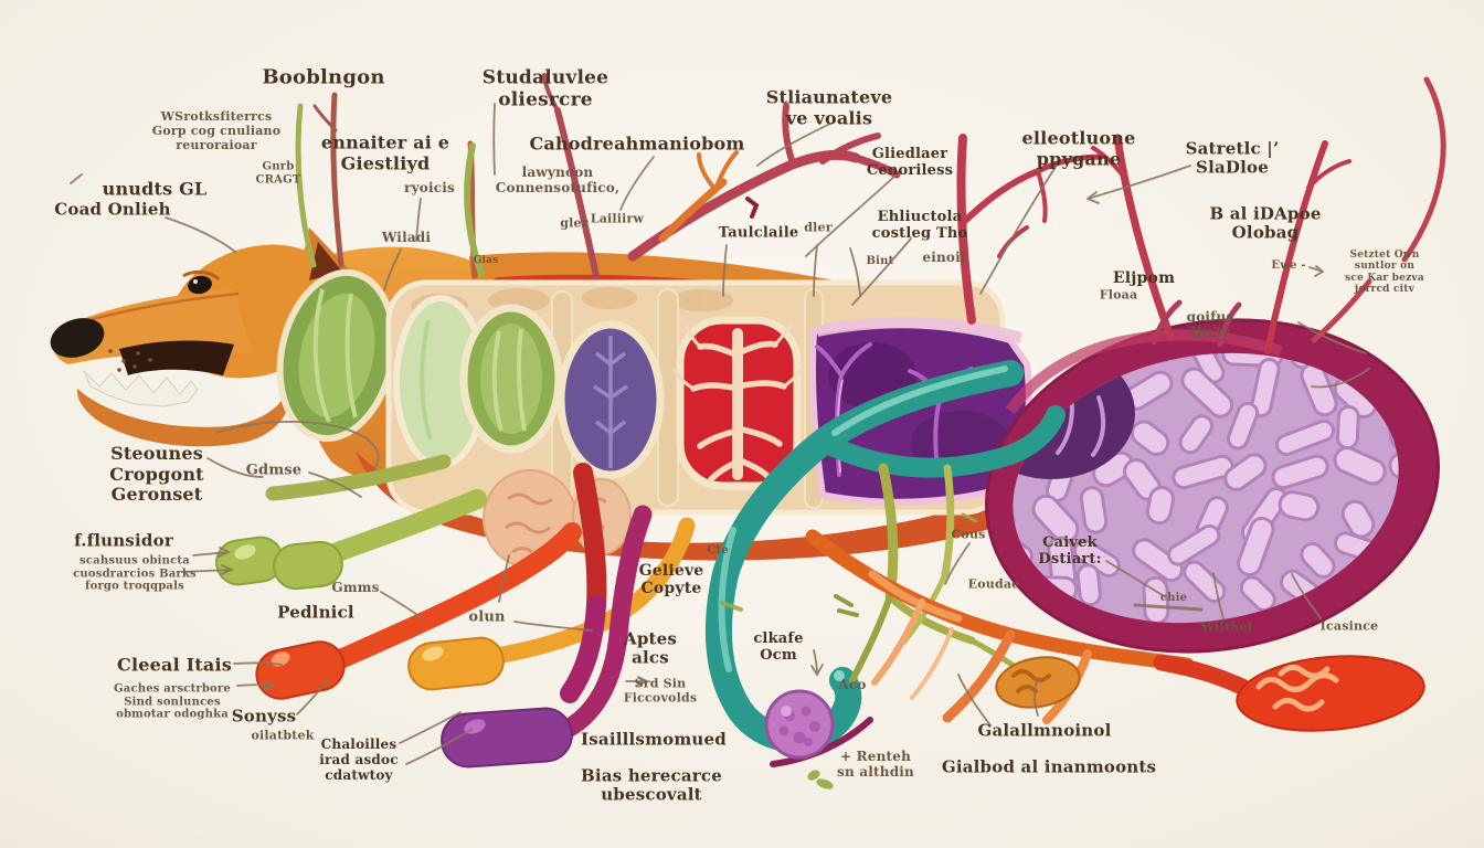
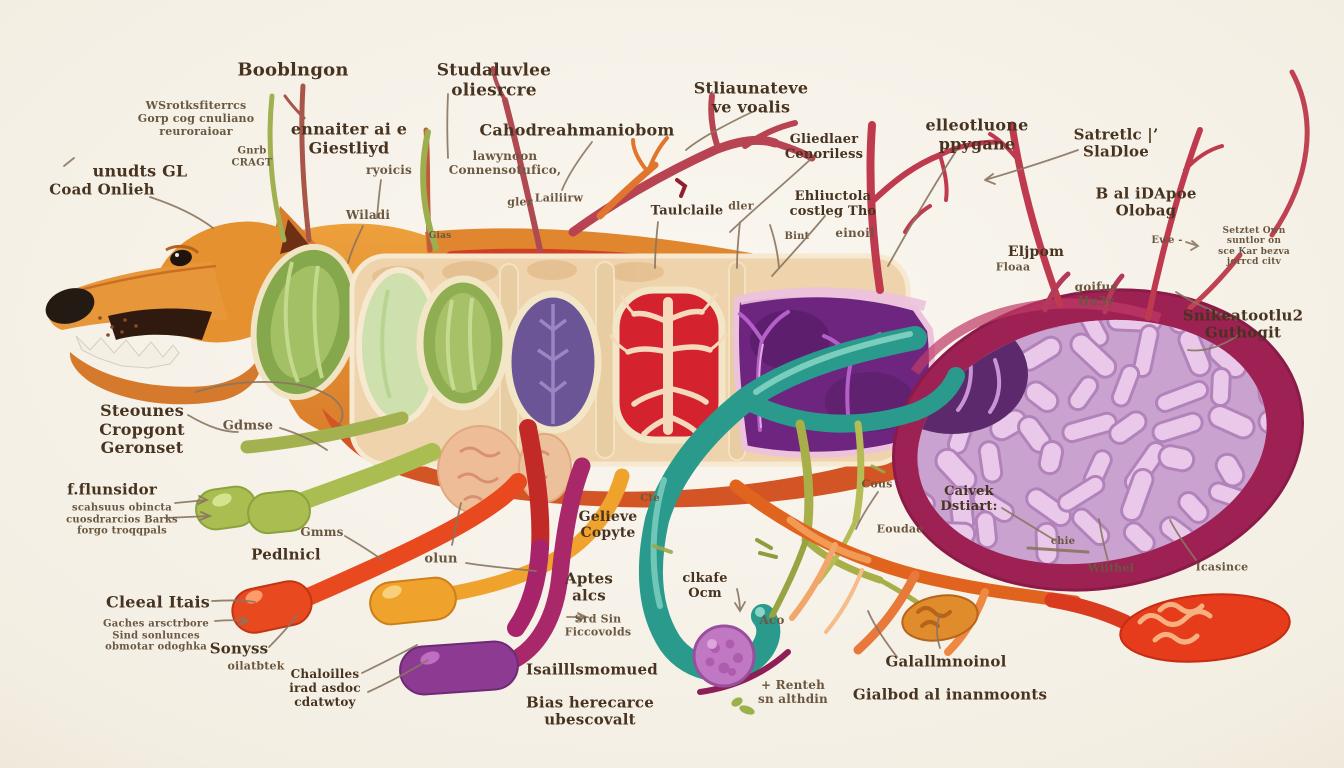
  Booblngon
  WSrotksfiterrcs
  Gorp cog cnuliano
  reuroraioar
  Gnrb
  CRAGT
  ennaiter ai e
  Giestliyd
  unudts GL
  Coad Onlieh
  ryoicis
  Wiladi
  Studaluvlee
  oliesrcre
  Cahodreahmaniobom
  lawynoon
  Connensotufico,
  Stliaunateve
  ve voalis
  Gliedlaer
  Cenoriless
  Ehliuctola
  costleg Tho
  gler
  Lailiirw
  Taulclaile
  dler
  Gias
  Bint
  einoil
  elleotluone
  ppygane
  Satretlc |’
  SlaDloe
  B al iDApoe
  Olobag
  Ewe -
  Setztet Own suntlor on
  sce Kar bezva jorrcd citv
  Eljpom
  Floaa
  goifus
  Hu3y
+ Snikeatootlu2
+ Guthogit
  Steounes
  Cropgont
  Geronset
  Gdmse
  f.flunsidor
  scahsuus obincta
  cuosdrarcios Barks
  forgo troqqpals
  Gmms
  Pedlnicl
  Cleeal Itais
  Gaches arsctrbore
  Sind sonlunces
  obmotar odoghka
  Sonyss
  oilatbtek
  Chaloilles
  irad asdoc
  cdatwtoy
  olun
  Aptes
  alcs
  Srd Sin
  Ficcovolds
  Isailllsmomued
  Bias herecarce
  ubescovalt
  Gelieve
  Copyte
  Cte
  clkafe
  Ocm
  Aco
  Cous
  Eoudae
  Caivek
  Dstiart:
  chie
  Wiithel
  Icasince
  Galallmnoinol
  Gialbod al inanmoonts
  + Renteh
  sn althdin
